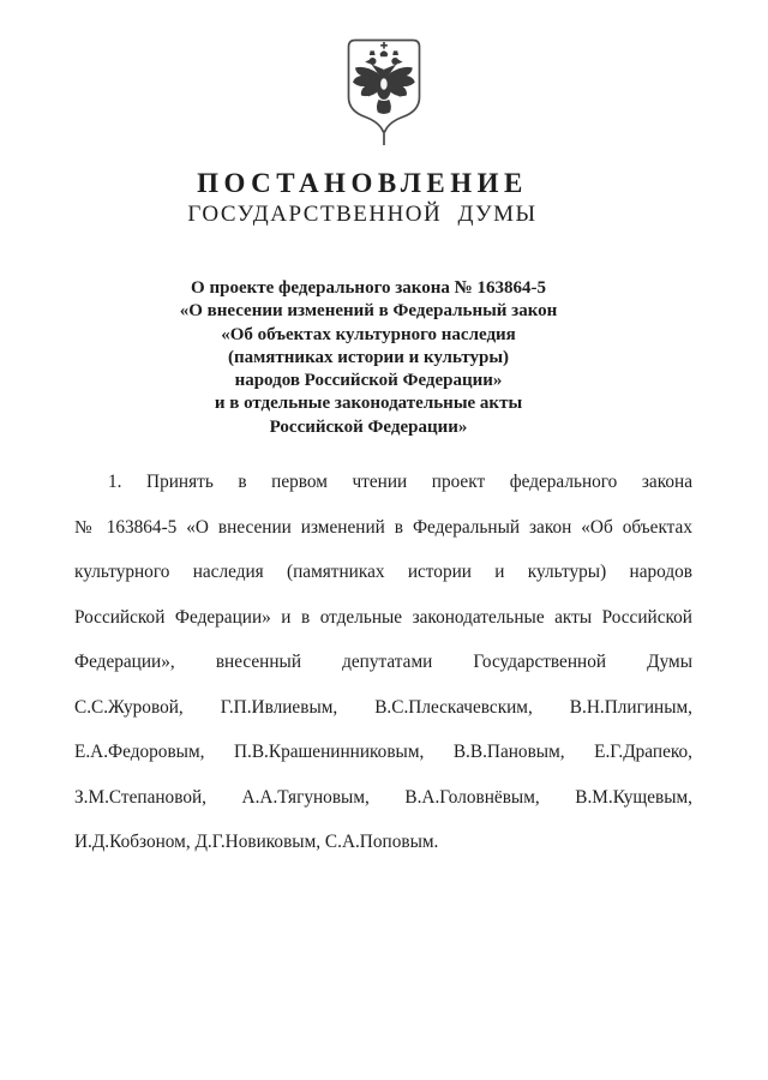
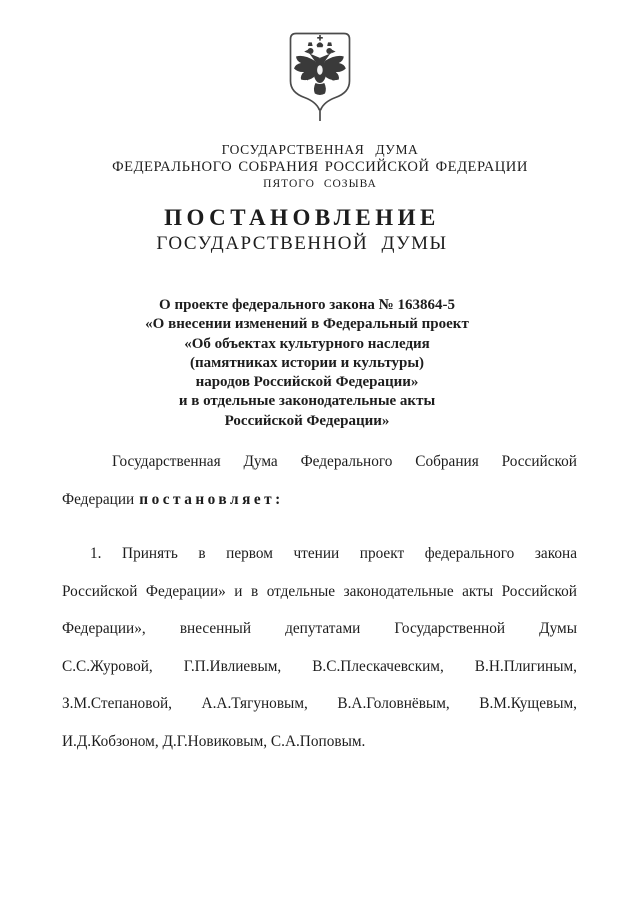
+ ГОСУДАРСТВЕННАЯ ДУМА
+ ФЕДЕРАЛЬНОГО СОБРАНИЯ РОССИЙСКОЙ ФЕДЕРАЦИИ
+ ПЯТОГО СОЗЫВА
  ПОСТАНОВЛЕНИЕ
  ГОСУДАРСТВЕННОЙ ДУМЫ
  О проекте федерального закона № 163864-5
- «О внесении изменений в Федеральный закон
+ «О внесении изменений в Федеральный проект
  «Об объектах культурного наследия
  (памятниках истории и культуры)
  народов Российской Федерации»
  и в отдельные законодательные акты
  Российской Федерации»
+ Государственная Дума Федерального Собрания Российской
+ Федерации постановляет:
  1. Принять в первом чтении проект федерального закона
- № 163864-5 «О внесении изменений в Федеральный закон «Об объектах
- культурного наследия (памятниках истории и культуры) народов
  Российской Федерации» и в отдельные законодательные акты Российской
  Федерации», внесенный депутатами Государственной Думы
  С.С.Журовой, Г.П.Ивлиевым, В.С.Плескачевским, В.Н.Плигиным,
- Е.А.Федоровым, П.В.Крашенинниковым, В.В.Пановым, Е.Г.Драпеко,
  З.М.Степановой, А.А.Тягуновым, В.А.Головнёвым, В.М.Кущевым,
  И.Д.Кобзоном, Д.Г.Новиковым, С.А.Поповым.
